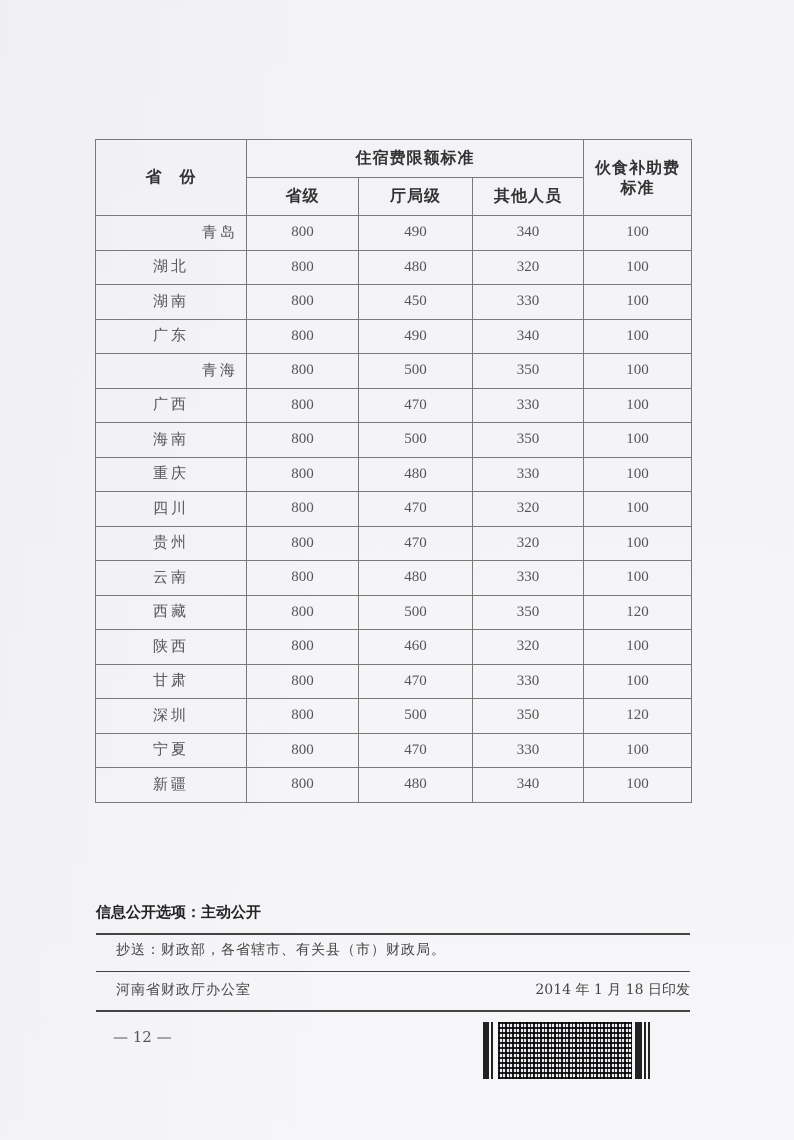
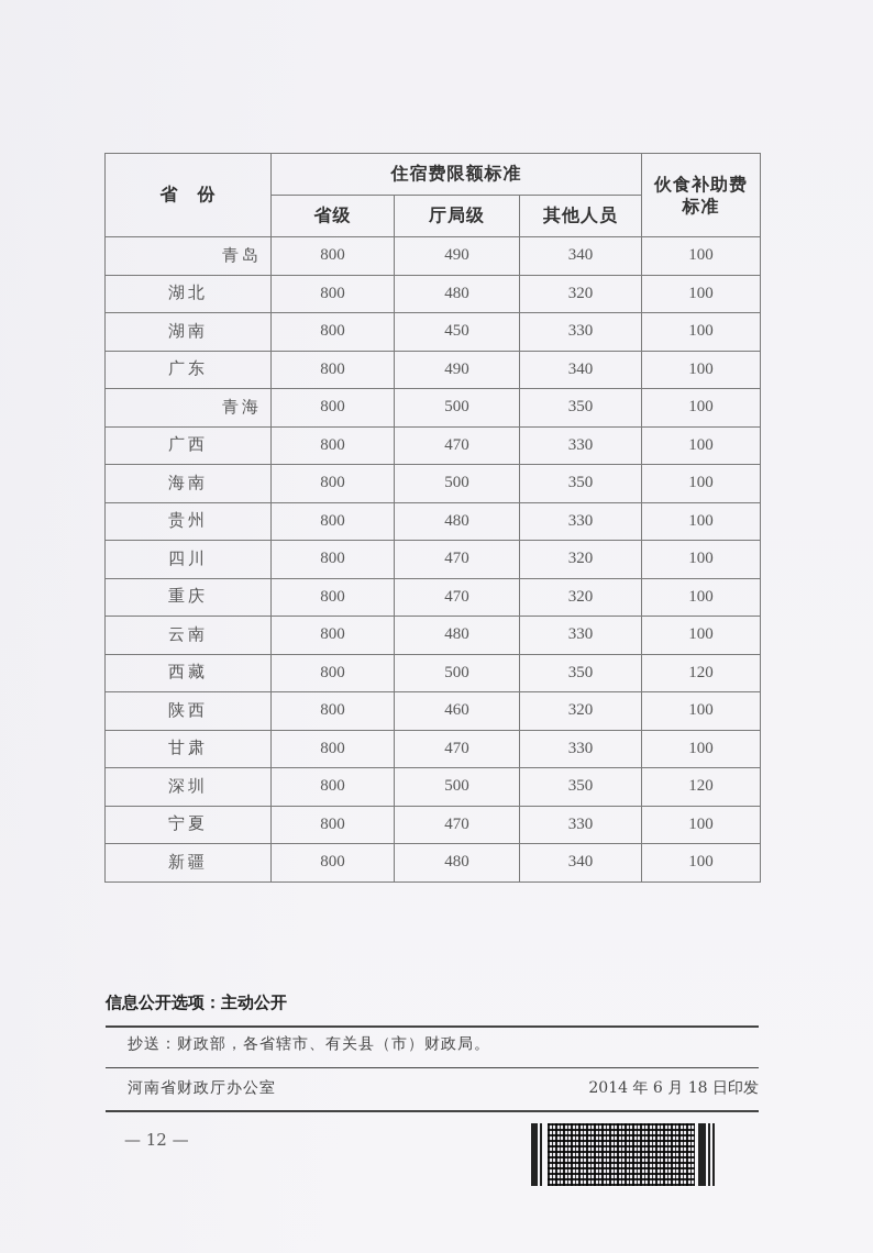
  省 份	住宿费限额标准	伙食补助费标准
  省级	厅局级	其他人员
  青岛	800	490	340	100
  湖北	800	480	320	100
  湖南	800	450	330	100
  广东	800	490	340	100
  青海	800	500	350	100
  广西	800	470	330	100
  海南	800	500	350	100
- 重庆	800	480	330	100
+ 贵州	800	480	330	100
  四川	800	470	320	100
- 贵州	800	470	320	100
+ 重庆	800	470	320	100
  云南	800	480	330	100
  西藏	800	500	350	120
  陕西	800	460	320	100
  甘肃	800	470	330	100
  深圳	800	500	350	120
  宁夏	800	470	330	100
  新疆	800	480	340	100
  信息公开选项：主动公开
  抄送：财政部，各省辖市、有关县（市）财政局。
  河南省财政厅办公室
- 2014 年 1 月 18 日印发
+ 2014 年 6 月 18 日印发
  — 12 —
